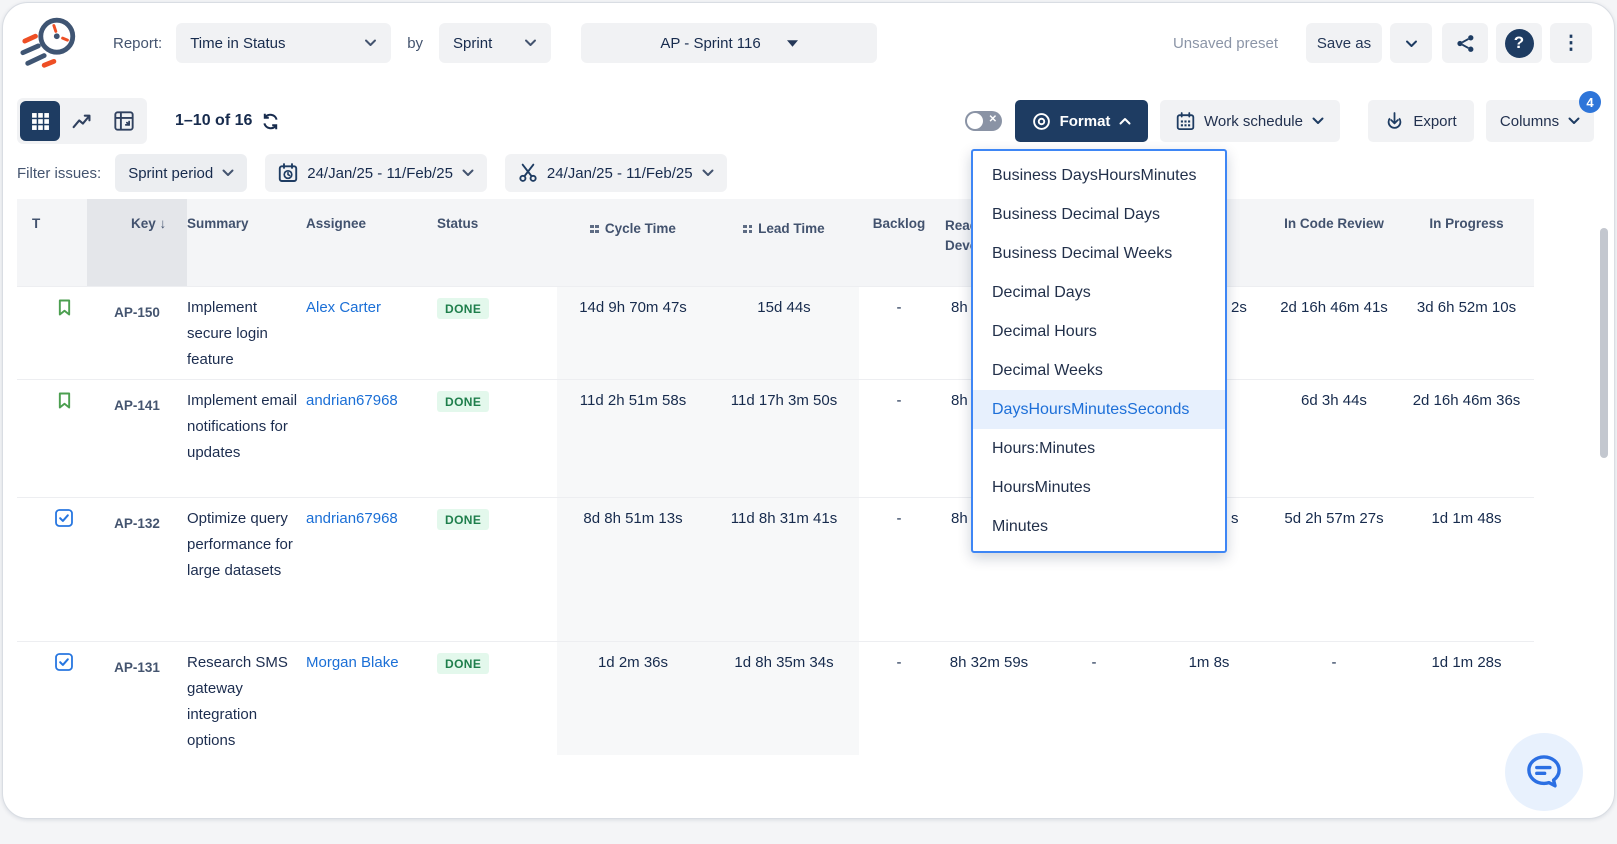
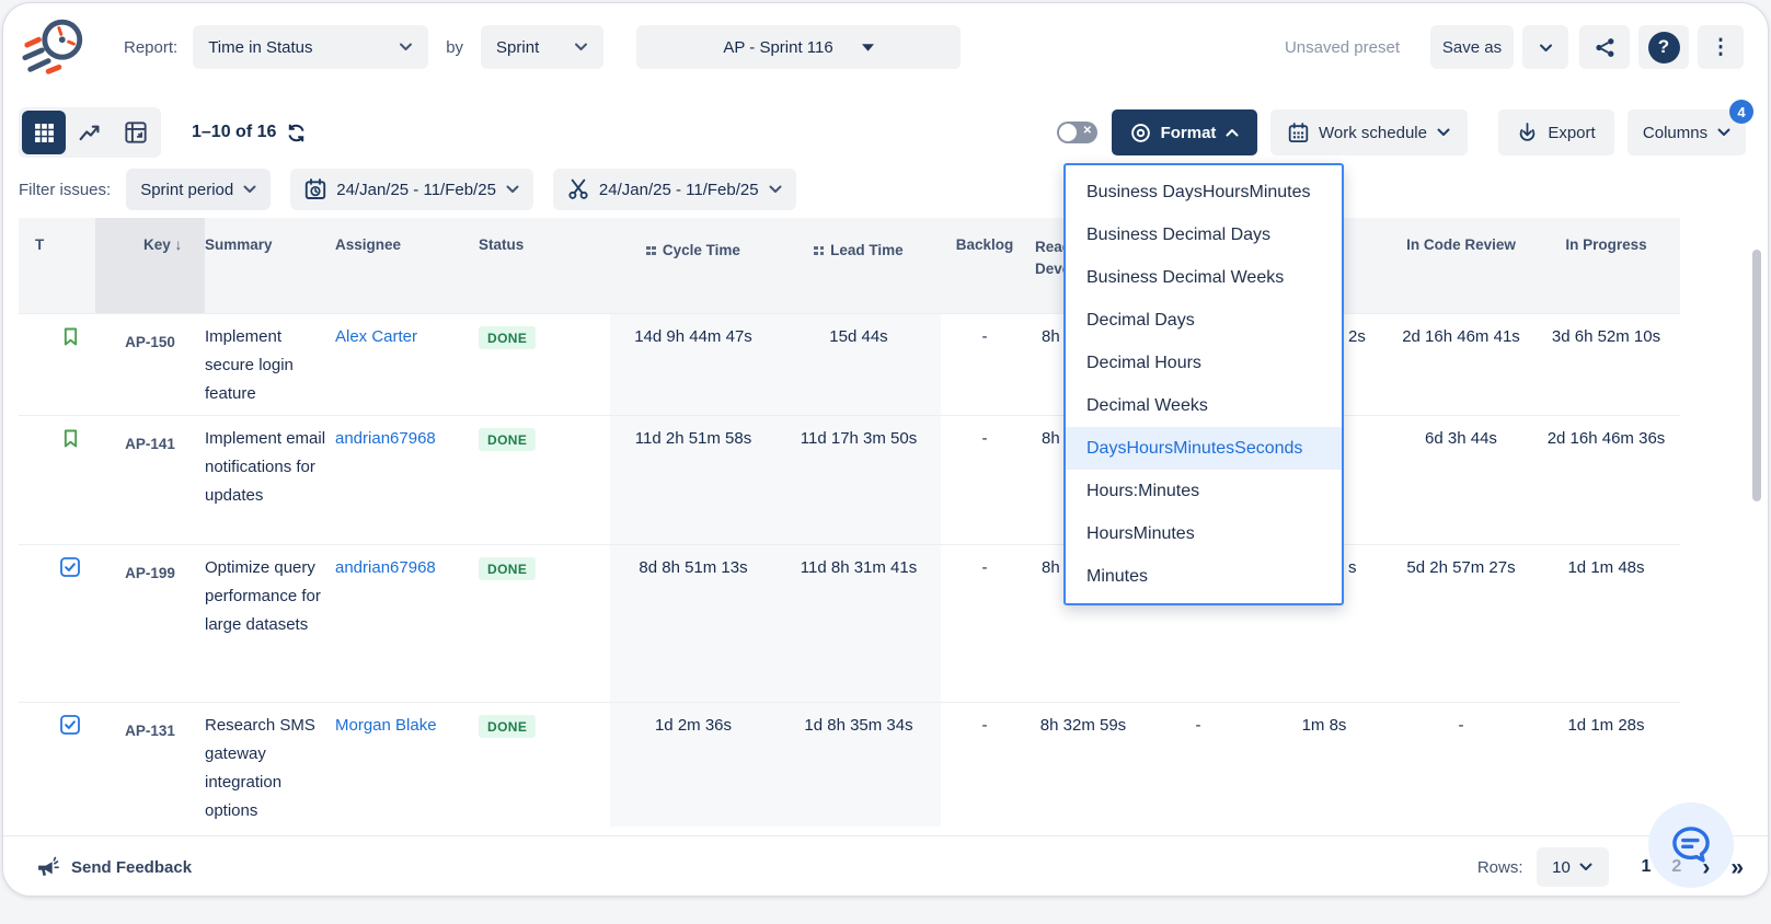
  Report:
  Time in Status
  by
  Sprint
  AP - Sprint 116
  Unsaved preset
  Save as
  ?
  ⋮
  1–10 of 16
  ✕
  Format
  Work schedule
  Export
  Columns
  4
  Filter issues:
  Sprint period
  24/Jan/25 - 11/Feb/25
  24/Jan/25 - 11/Feb/25
  T	Key ↓	Summary	Assignee	Status	Cycle Time	Lead Time	Backlog	Rea Dev			In Code Review	In Progress
- 	AP-150	Implement secure login feature	Alex Carter	DONE	14d 9h 70m 47s	15d 44s	-	8h		2s	2d 16h 46m 41s	3d 6h 52m 10s
+ 	AP-150	Implement secure login feature	Alex Carter	DONE	14d 9h 44m 47s	15d 44s	-	8h		2s	2d 16h 46m 41s	3d 6h 52m 10s
  	AP-141	Implement email notifications for updates	andrian67968	DONE	11d 2h 51m 58s	11d 17h 3m 50s	-	8h			6d 3h 44s	2d 16h 46m 36s
- 	AP-132	Optimize query performance for large datasets	andrian67968	DONE	8d 8h 51m 13s	11d 8h 31m 41s	-	8h		s	5d 2h 57m 27s	1d 1m 48s
+ 	AP-199	Optimize query performance for large datasets	andrian67968	DONE	8d 8h 51m 13s	11d 8h 31m 41s	-	8h		s	5d 2h 57m 27s	1d 1m 48s
  	AP-131	Research SMS gateway integration options	Morgan Blake	DONE	1d 2m 36s	1d 8h 35m 34s	-	8h 32m 59s	-	1m 8s	-	1d 1m 28s
  Business DaysHoursMinutes
  Business Decimal Days
  Business Decimal Weeks
  Decimal Days
  Decimal Hours
  Decimal Weeks
  DaysHoursMinutesSeconds
  Hours:Minutes
  HoursMinutes
  Minutes
+ Send Feedback
+ Rows:
+ 10
+ 1
+ 2
+ ›
+ »
